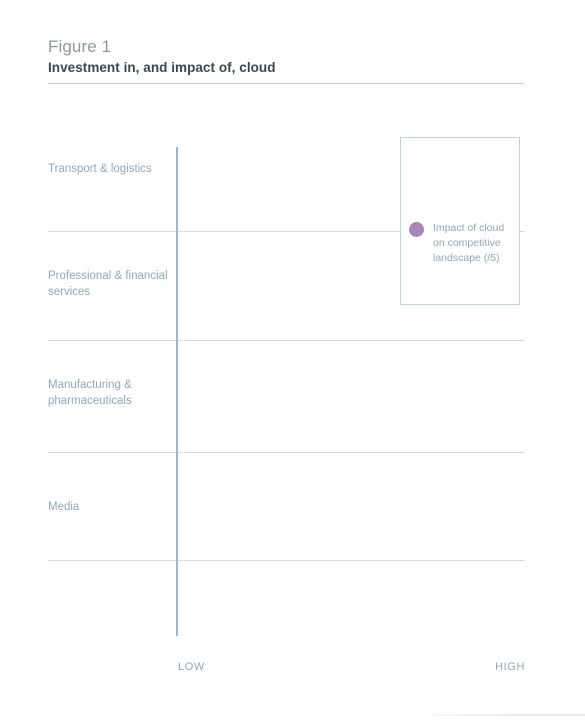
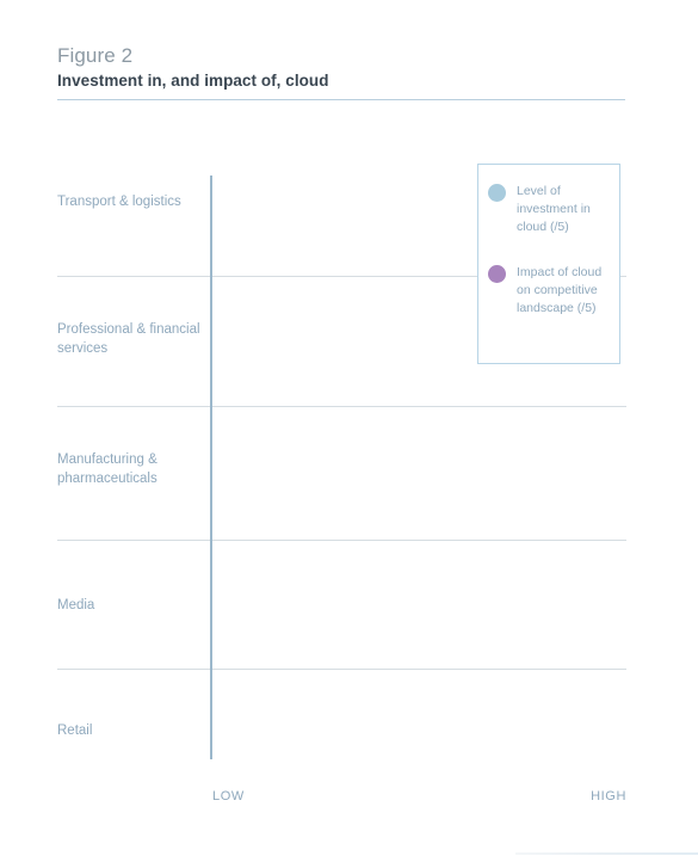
- Figure 1
+ Figure 2
  Investment in, and impact of, cloud
  Transport & logistics
  Professional & financial services
  Manufacturing & pharmaceuticals
  Media
+ Retail
  LOW
  HIGH
+ Level of investment in cloud (/5)
  Impact of cloud on competitive landscape (/5)
